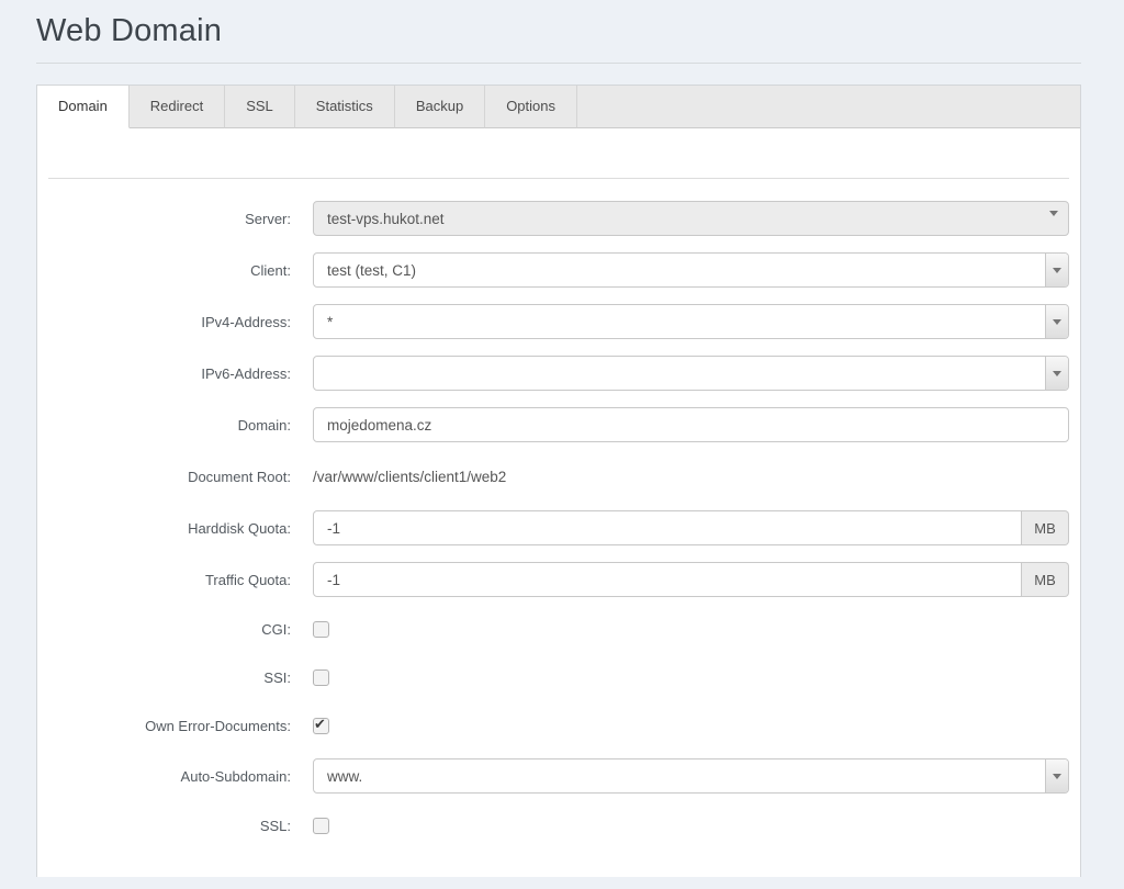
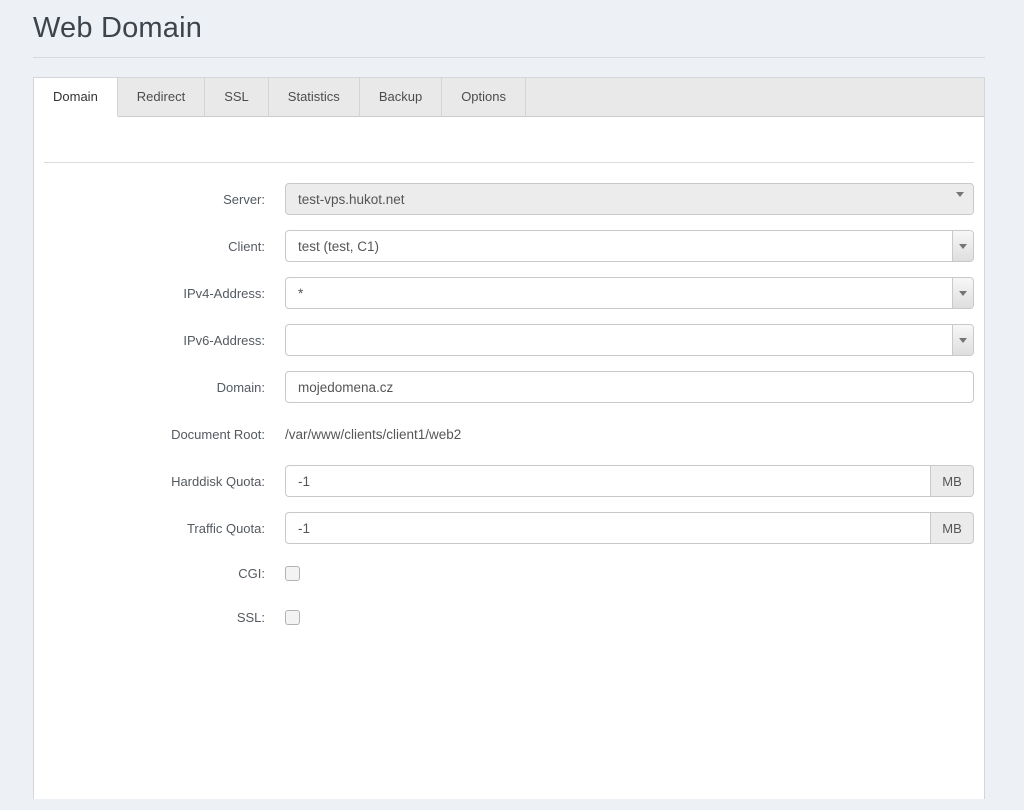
  Web Domain
  Domain
  Redirect
  SSL
  Statistics
  Backup
  Options
  Server:
  test-vps.hukot.net
  Client:
  test (test, C1)
  IPv4-Address:
  *
  IPv6-Address:
  Domain:
  mojedomena.cz
  Document Root:
  /var/www/clients/client1/web2
  Harddisk Quota:
  -1
  MB
  Traffic Quota:
  -1
  MB
  CGI:
- SSI:
- Own Error-Documents:
- Auto-Subdomain:
- www.
  SSL:
